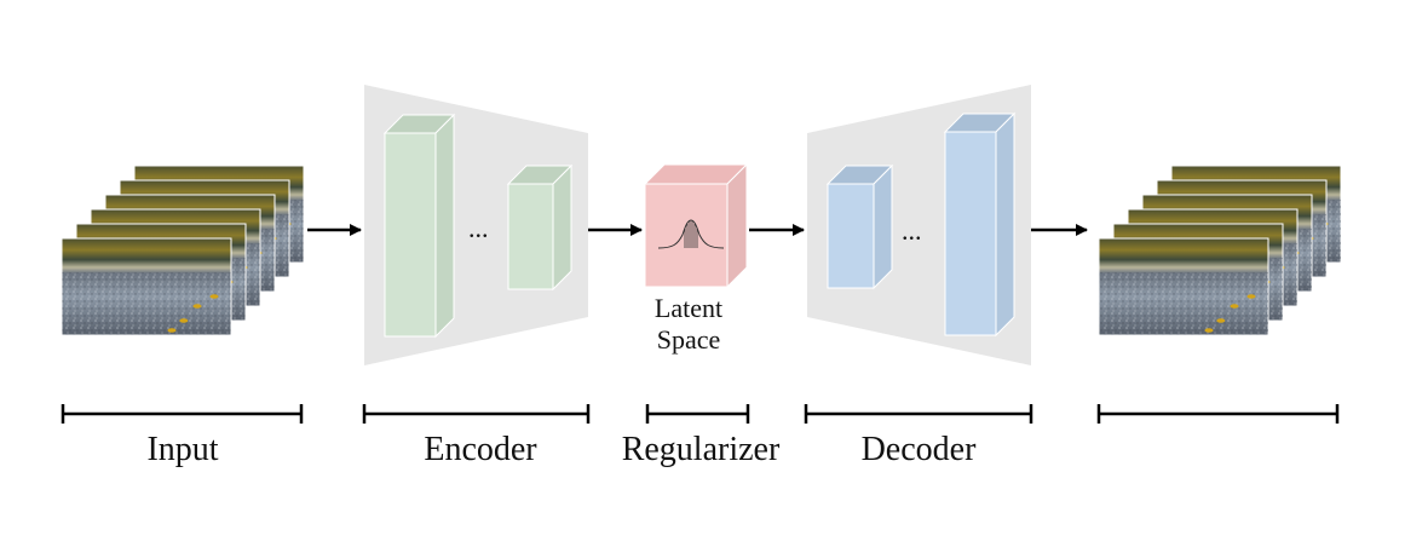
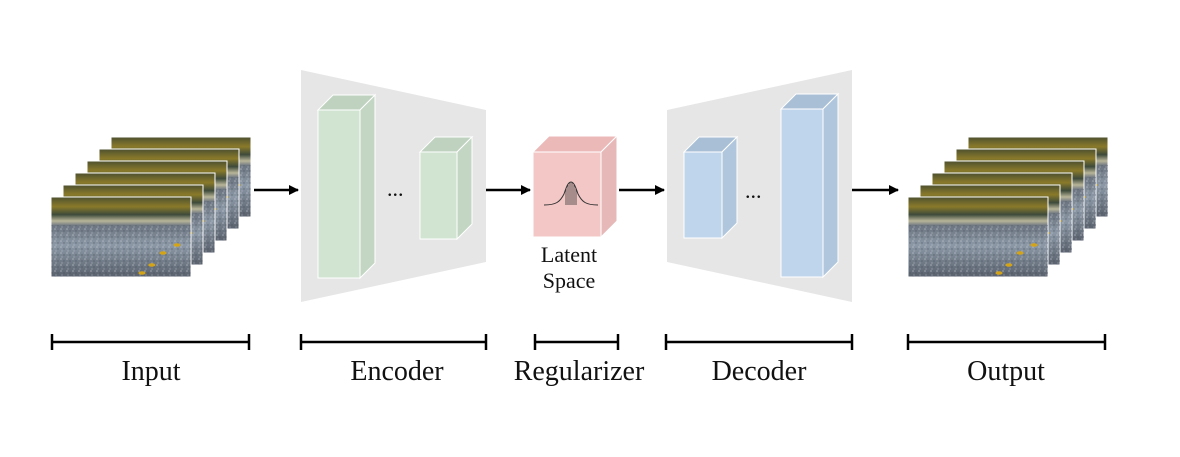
  ...
  Latent
  Space
  ...
  Input
  Encoder
  Regularizer
  Decoder
+ Output
